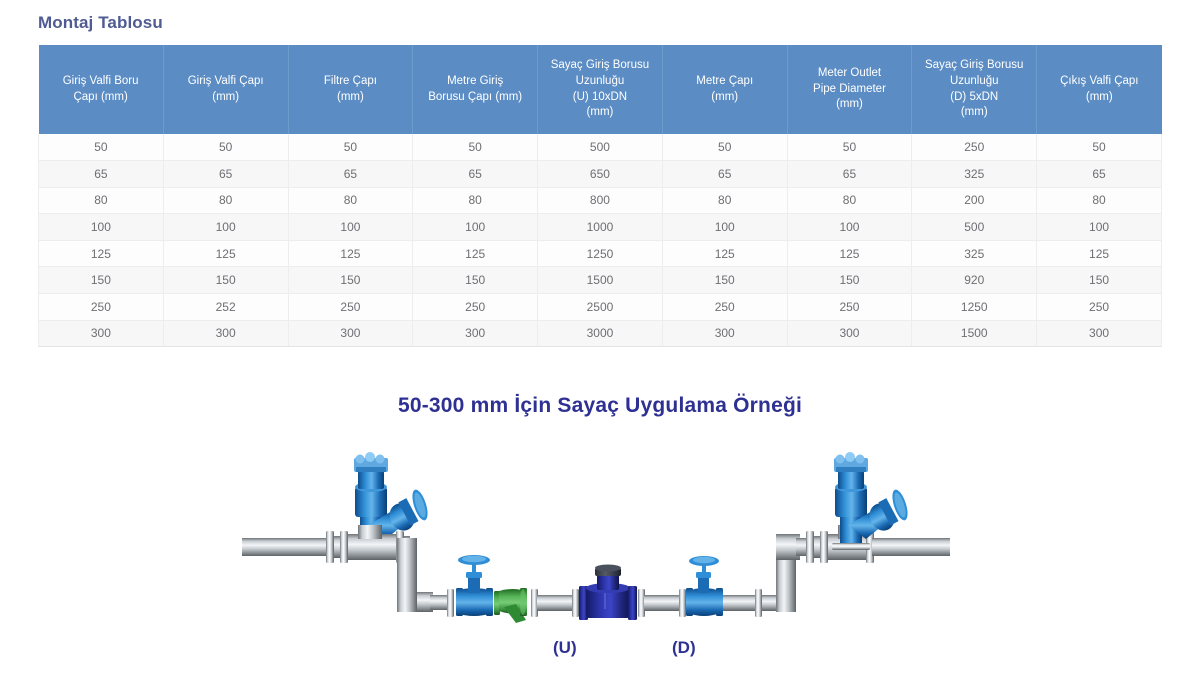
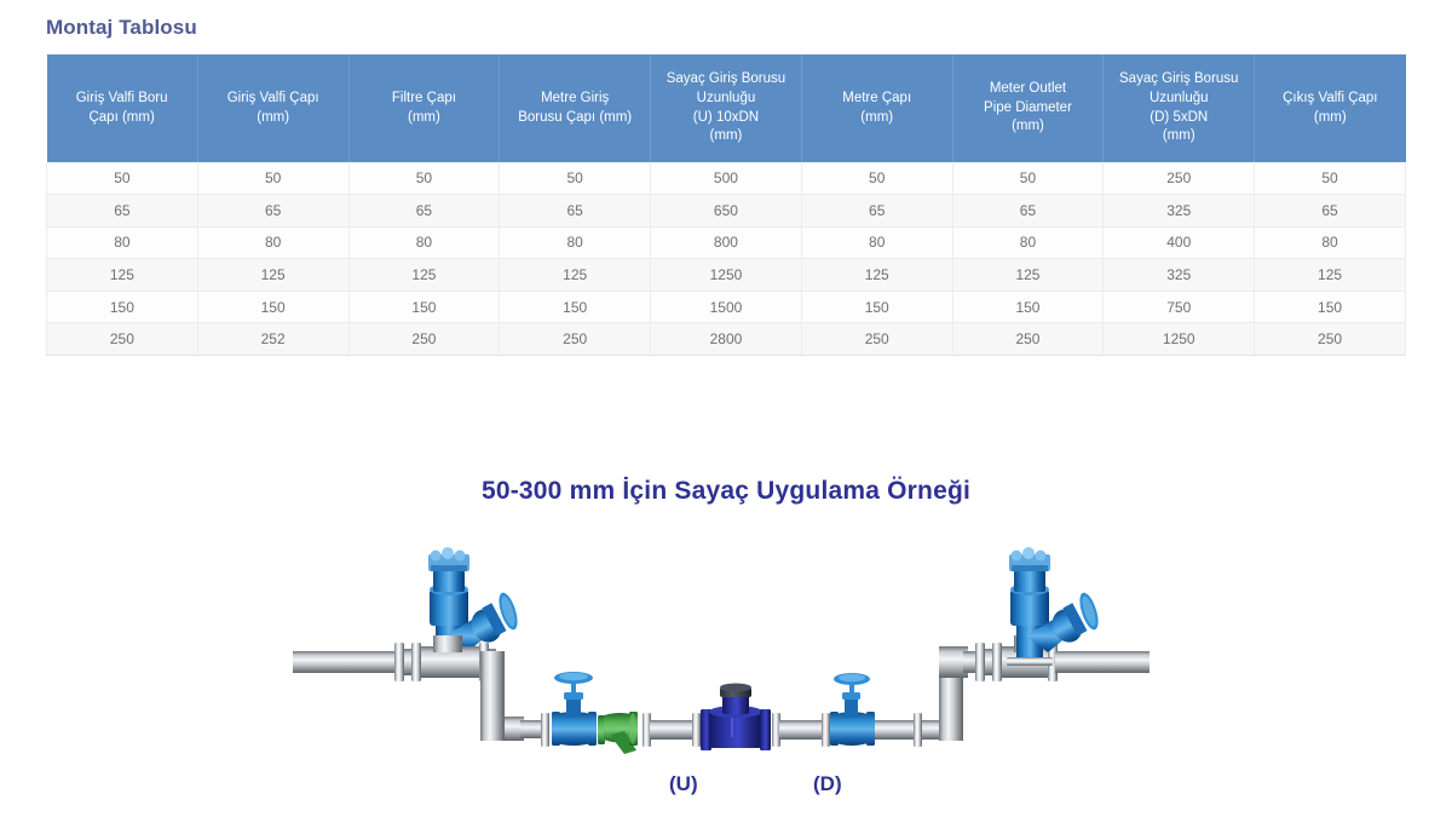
  Montaj Tablosu
  Giriş Valfi BoruÇapı (mm)	Giriş Valfi Çapı(mm)	Filtre Çapı(mm)	Metre GirişBorusu Çapı (mm)	Sayaç Giriş BorusuUzunluğu(U) 10xDN(mm)	Metre Çapı(mm)	Meter OutletPipe Diameter(mm)	Sayaç Giriş BorusuUzunluğu(D) 5xDN(mm)	Çıkış Valfi Çapı(mm)
  50	50	50	50	500	50	50	250	50
  65	65	65	65	650	65	65	325	65
- 80	80	80	80	800	80	80	200	80
+ 80	80	80	80	800	80	80	400	80
- 100	100	100	100	1000	100	100	500	100
  125	125	125	125	1250	125	125	325	125
- 150	150	150	150	1500	150	150	920	150
+ 150	150	150	150	1500	150	150	750	150
- 250	252	250	250	2500	250	250	1250	250
+ 250	252	250	250	2800	250	250	1250	250
- 300	300	300	300	3000	300	300	1500	300
  50-300 mm İçin Sayaç Uygulama Örneği
  (U)
  (D)
